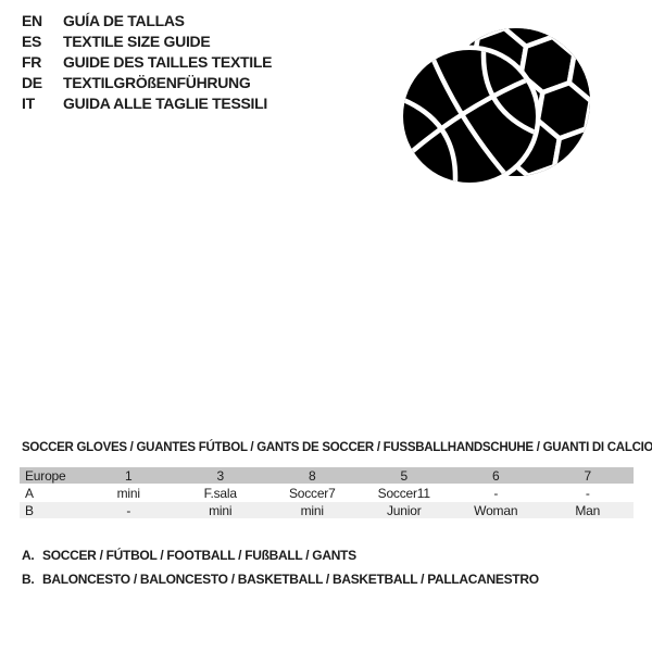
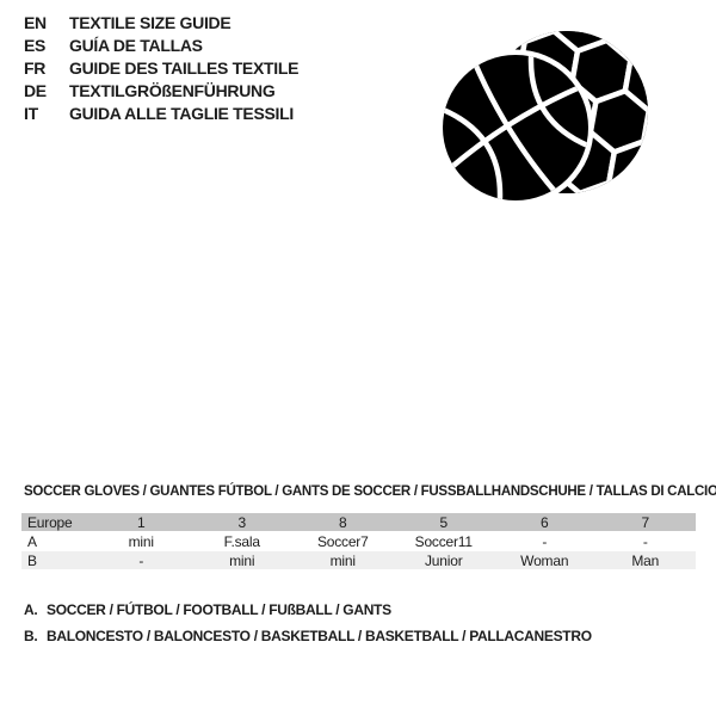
  EN
- GUÍA DE TALLAS
+ TEXTILE SIZE GUIDE
  ES
- TEXTILE SIZE GUIDE
+ GUÍA DE TALLAS
  FR
  GUIDE DES TAILLES TEXTILE
  DE
  TEXTILGRÖßENFÜHRUNG
  IT
  GUIDA ALLE TAGLIE TESSILI
- SOCCER GLOVES / GUANTES FÚTBOL / GANTS DE SOCCER / FUSSBALLHANDSCHUHE / GUANTI DI CALCIO
+ SOCCER GLOVES / GUANTES FÚTBOL / GANTS DE SOCCER / FUSSBALLHANDSCHUHE / TALLAS DI CALCIO
  Europe	1	3	8	5	6	7
  A	mini	F.sala	Soccer7	Soccer11	-	-
  B	-	mini	mini	Junior	Woman	Man
  A.
  SOCCER / FÚTBOL / FOOTBALL / FUßBALL / GANTS
  B.
  BALONCESTO / BALONCESTO / BASKETBALL / BASKETBALL / PALLACANESTRO
